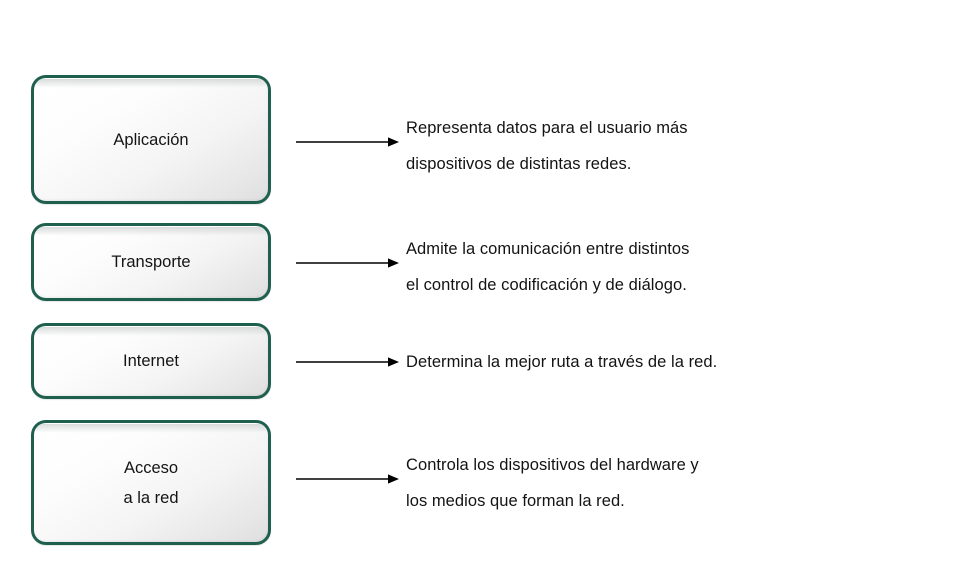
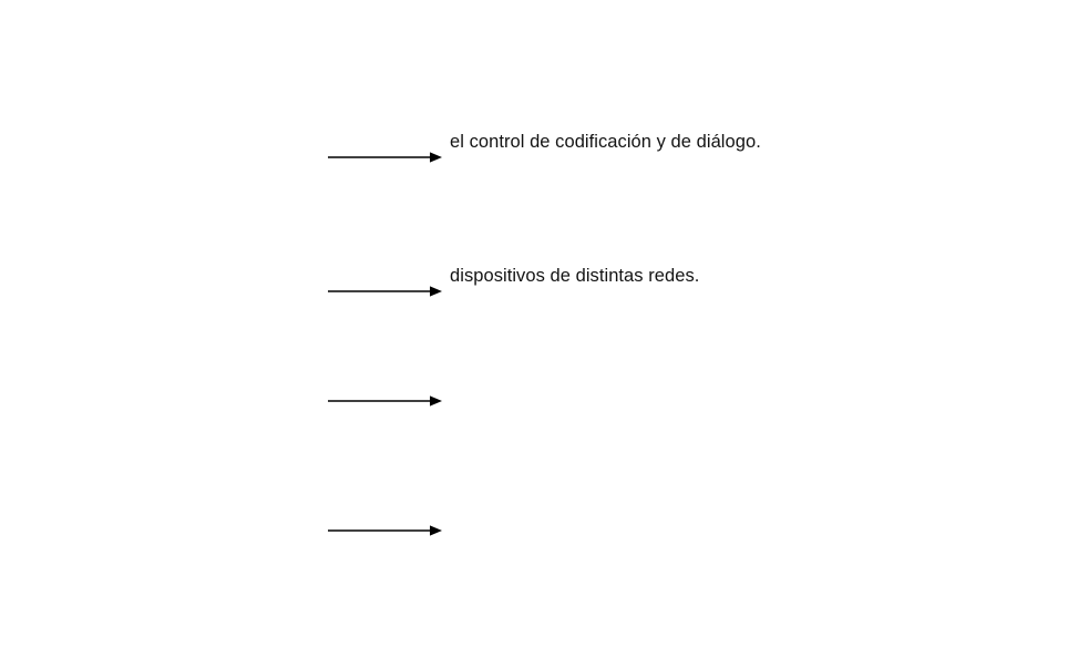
- Aplicación
- Representa datos para el usuario más
- dispositivos de distintas redes.
+ el control de codificación y de diálogo.
- Transporte
- Admite la comunicación entre distintos
- el control de codificación y de diálogo.
+ dispositivos de distintas redes.
- Internet
- Determina la mejor ruta a través de la red.
- Acceso
- a la red
- Controla los dispositivos del hardware y
- los medios que forman la red.
